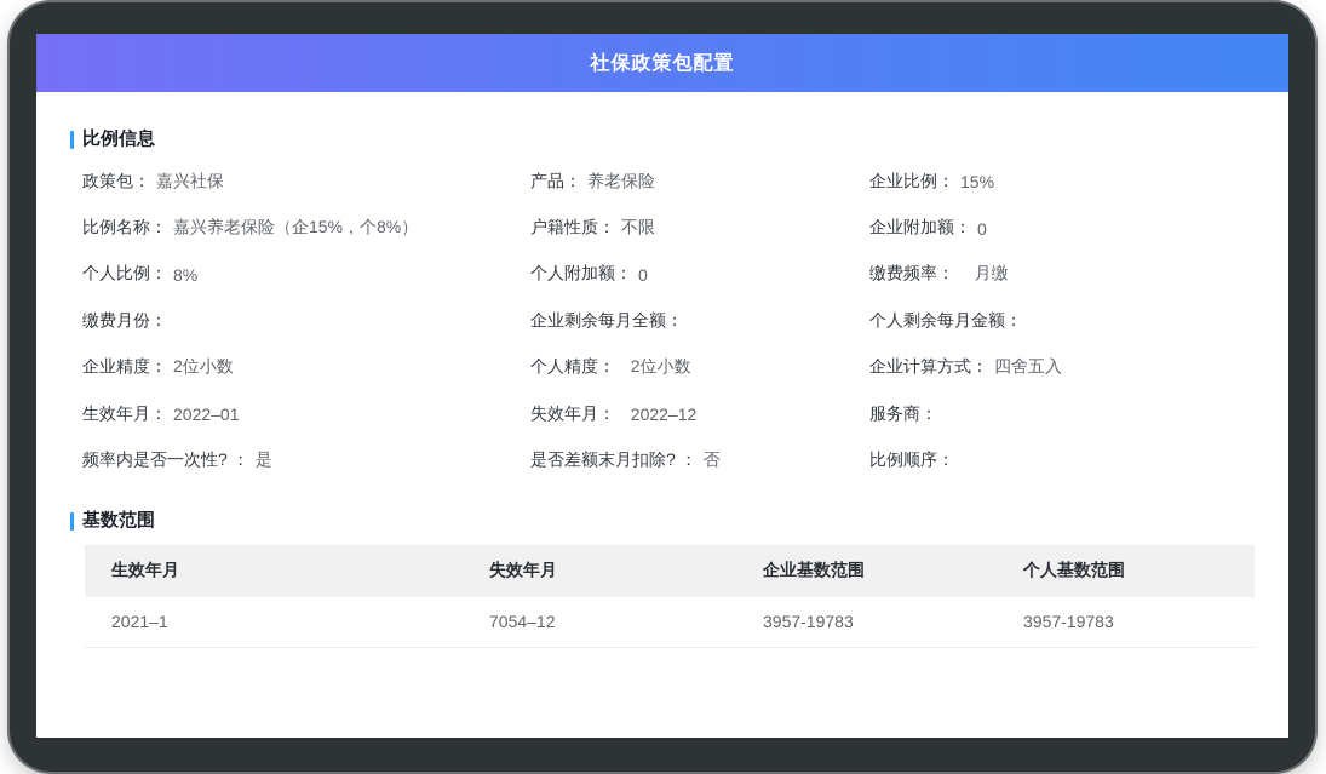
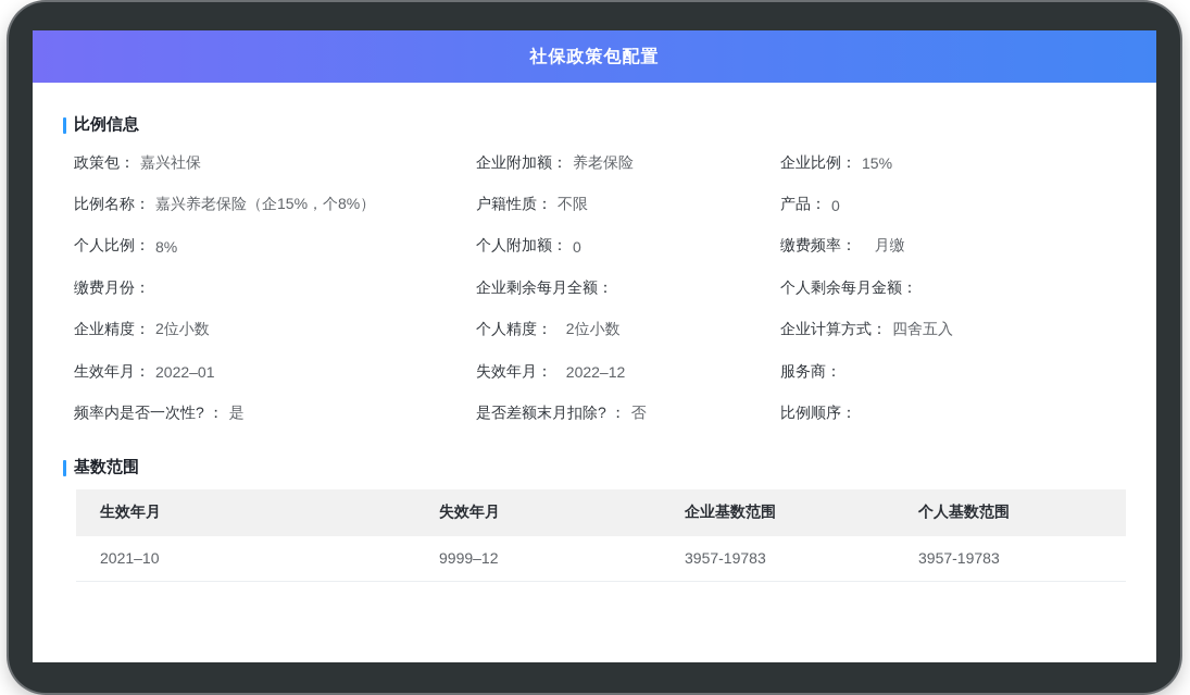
  社保政策包配置
  比例信息
  政策包：
  嘉兴社保
- 产品：
+ 企业附加额：
  养老保险
  企业比例：
  15%
  比例名称：
  嘉兴养老保险（企15%，个8%）
  户籍性质：
  不限
- 企业附加额：
+ 产品：
  0
  个人比例：
  8%
  个人附加额：
  0
  缴费频率：
  月缴
  缴费月份：
  企业剩余每月全额：
  个人剩余每月金额：
  企业精度：
  2位小数
  个人精度：
  2位小数
  企业计算方式：
  四舍五入
  生效年月：
  2022–01
  失效年月：
  2022–12
  服务商：
  频率内是否一次性? ：
  是
  是否差额末月扣除? ：
  否
  比例顺序：
  基数范围
  生效年月
  失效年月
  企业基数范围
  个人基数范围
- 2021–1
+ 2021–10
- 7054–12
+ 9999–12
  3957-19783
  3957-19783
